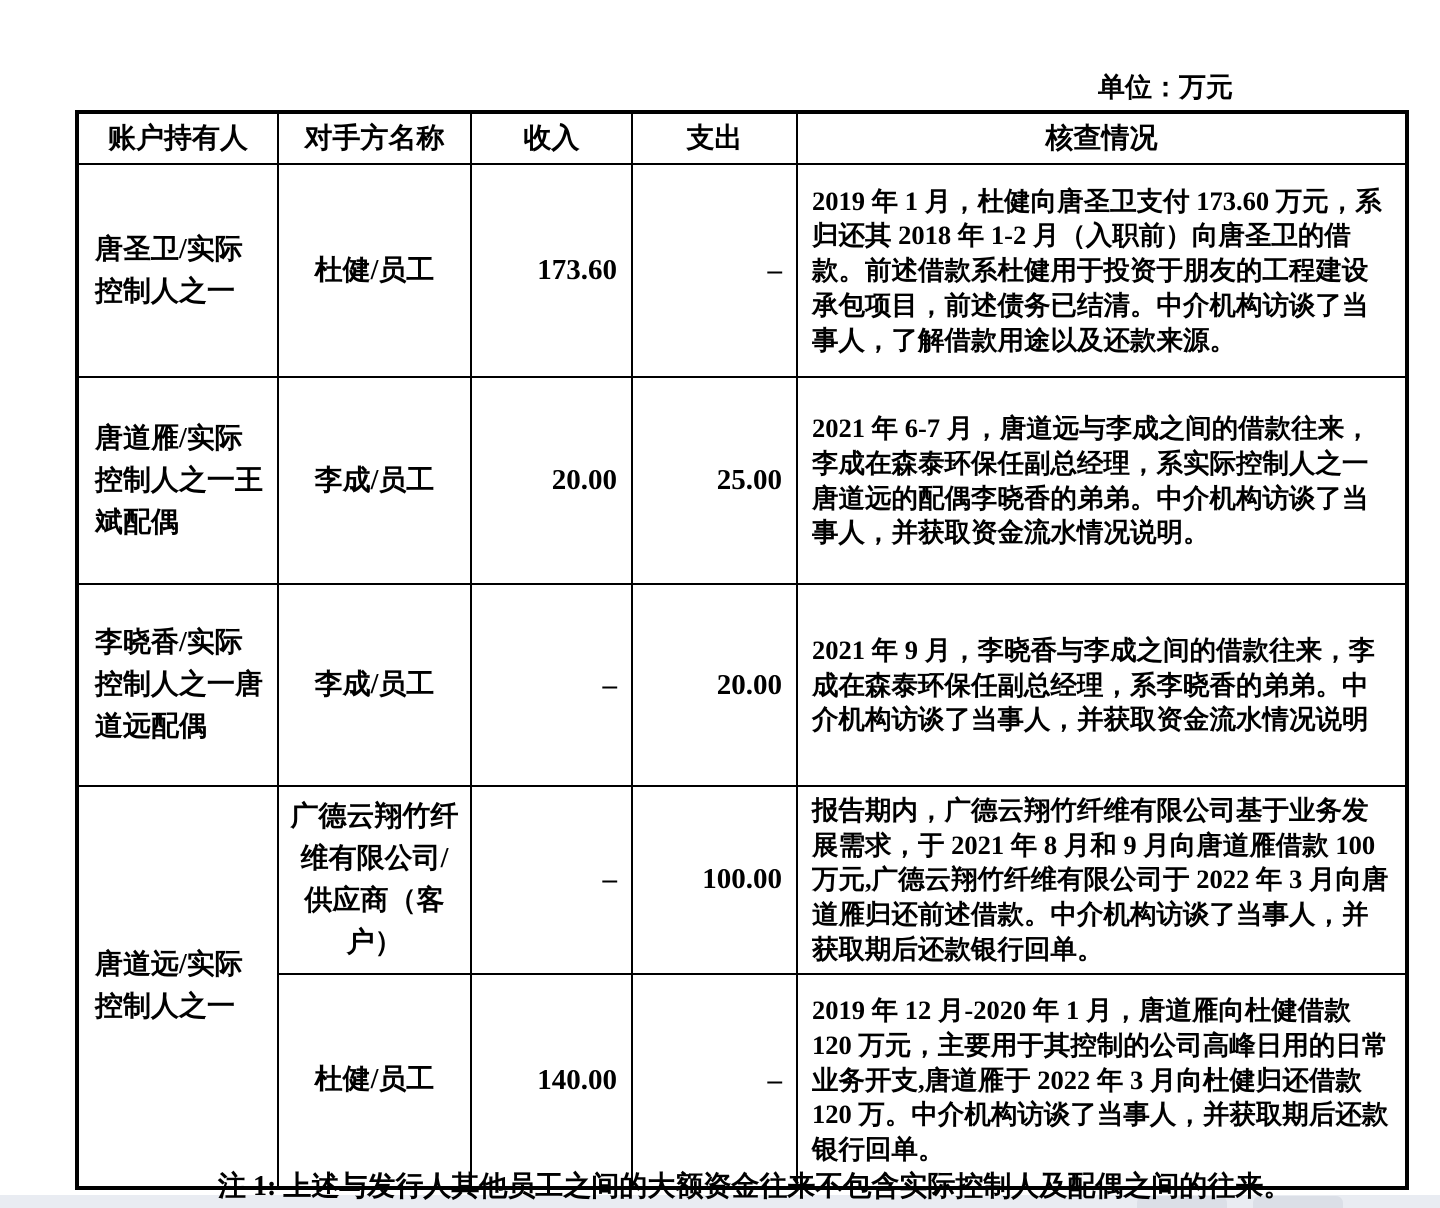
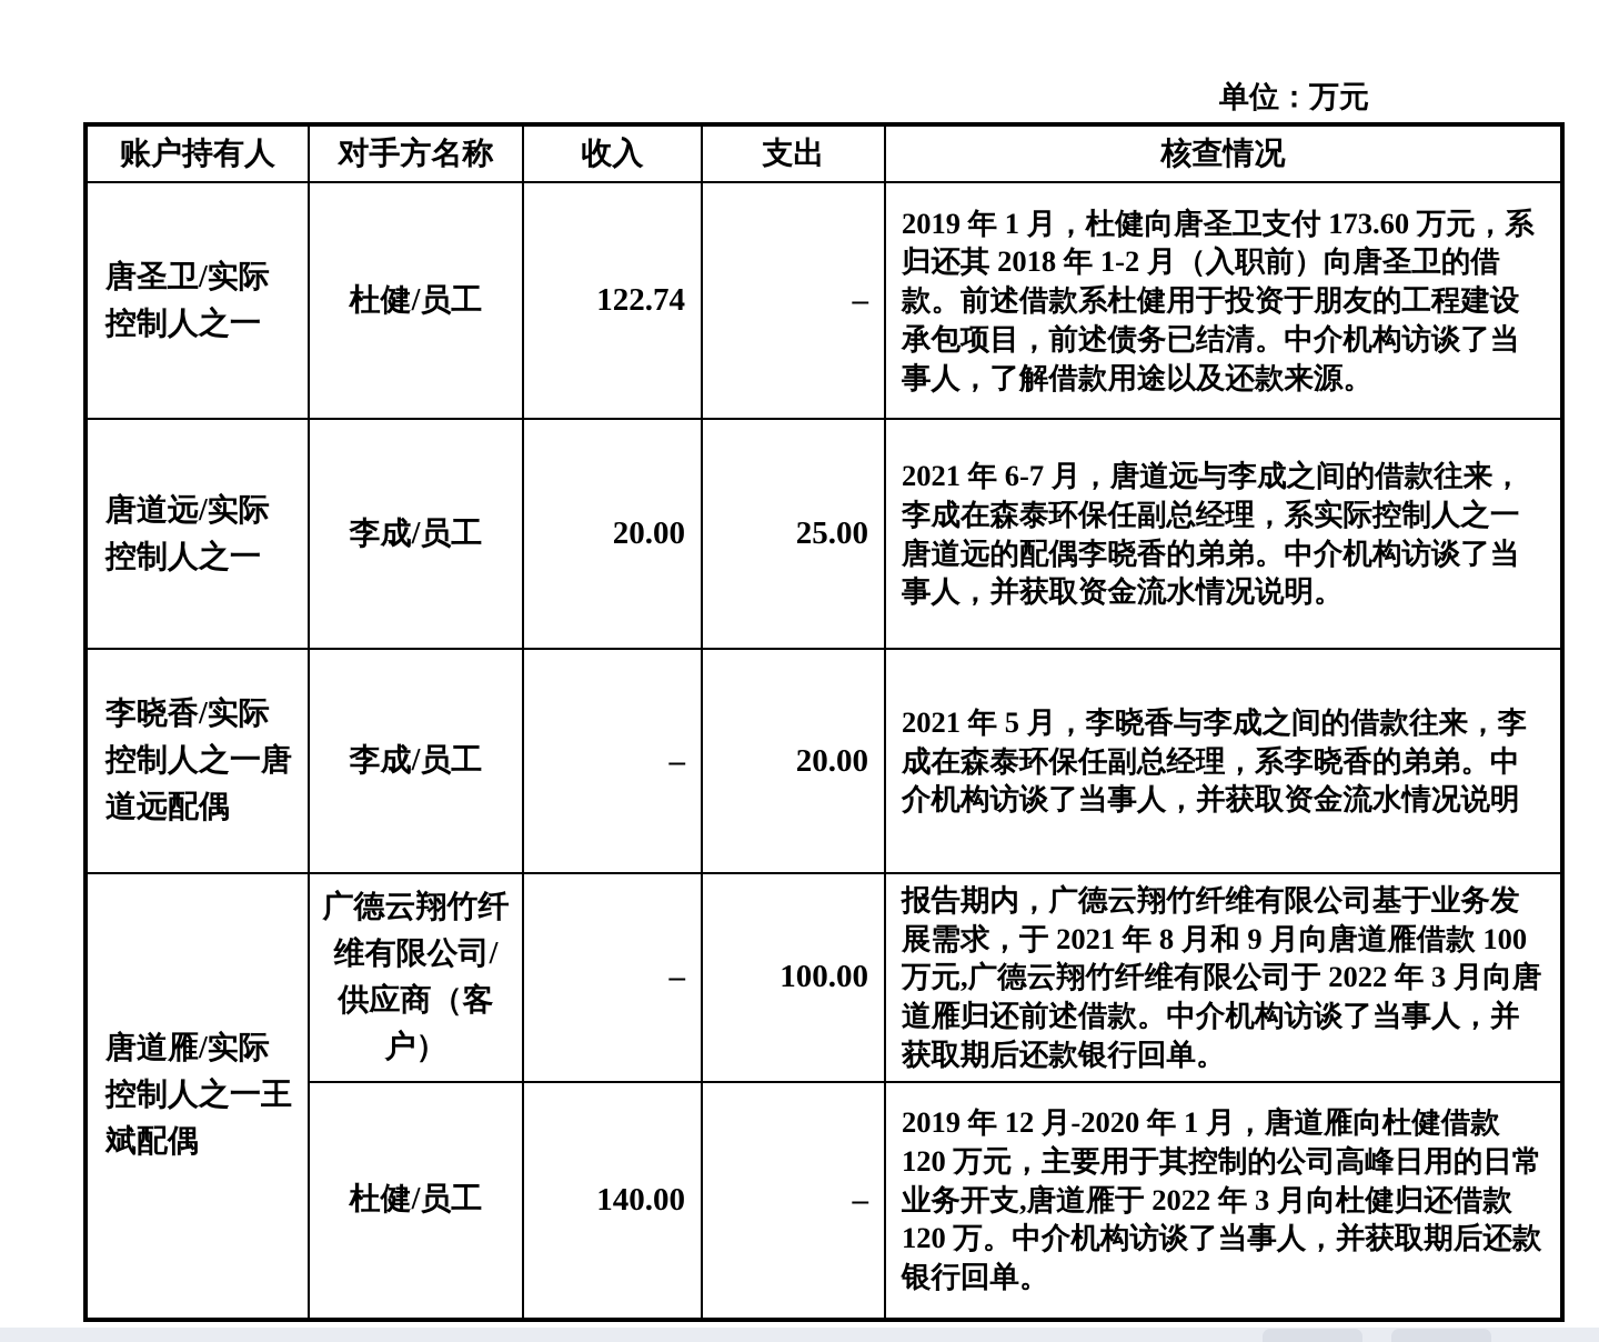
  单位：万元
  账户持有人	对手方名称	收入	支出	核查情况
- 唐圣卫/实际控制人之一	杜健/员工	173.60	–	2019 年 1 月，杜健向唐圣卫支付 173.60 万元，系归还其 2018 年 1-2 月（入职前）向唐圣卫的借款。前述借款系杜健用于投资于朋友的工程建设承包项目，前述债务已结清。中介机构访谈了当事人，了解借款用途以及还款来源。
+ 唐圣卫/实际控制人之一	杜健/员工	122.74	–	2019 年 1 月，杜健向唐圣卫支付 173.60 万元，系归还其 2018 年 1-2 月（入职前）向唐圣卫的借款。前述借款系杜健用于投资于朋友的工程建设承包项目，前述债务已结清。中介机构访谈了当事人，了解借款用途以及还款来源。
- 唐道雁/实际控制人之一王斌配偶	李成/员工	20.00	25.00	2021 年 6-7 月，唐道远与李成之间的借款往来，李成在森泰环保任副总经理，系实际控制人之一唐道远的配偶李晓香的弟弟。中介机构访谈了当事人，并获取资金流水情况说明。
+ 唐道远/实际控制人之一	李成/员工	20.00	25.00	2021 年 6-7 月，唐道远与李成之间的借款往来，李成在森泰环保任副总经理，系实际控制人之一唐道远的配偶李晓香的弟弟。中介机构访谈了当事人，并获取资金流水情况说明。
- 李晓香/实际控制人之一唐道远配偶	李成/员工	–	20.00	2021 年 9 月，李晓香与李成之间的借款往来，李成在森泰环保任副总经理，系李晓香的弟弟。中介机构访谈了当事人，并获取资金流水情况说明
+ 李晓香/实际控制人之一唐道远配偶	李成/员工	–	20.00	2021 年 5 月，李晓香与李成之间的借款往来，李成在森泰环保任副总经理，系李晓香的弟弟。中介机构访谈了当事人，并获取资金流水情况说明
- 唐道远/实际控制人之一	广德云翔竹纤维有限公司/供应商（客户）	–	100.00	报告期内，广德云翔竹纤维有限公司基于业务发展需求，于 2021 年 8 月和 9 月向唐道雁借款 100 万元,广德云翔竹纤维有限公司于 2022 年 3 月向唐道雁归还前述借款。中介机构访谈了当事人，并获取期后还款银行回单。
+ 唐道雁/实际控制人之一王斌配偶	广德云翔竹纤维有限公司/供应商（客户）	–	100.00	报告期内，广德云翔竹纤维有限公司基于业务发展需求，于 2021 年 8 月和 9 月向唐道雁借款 100 万元,广德云翔竹纤维有限公司于 2022 年 3 月向唐道雁归还前述借款。中介机构访谈了当事人，并获取期后还款银行回单。
  杜健/员工	140.00	–	2019 年 12 月-2020 年 1 月，唐道雁向杜健借款 120 万元，主要用于其控制的公司高峰日用的日常业务开支,唐道雁于 2022 年 3 月向杜健归还借款 120 万。中介机构访谈了当事人，并获取期后还款银行回单。
- 注 1: 上述与发行人其他员工之间的大额资金往来不包含实际控制人及配偶之间的往来。
